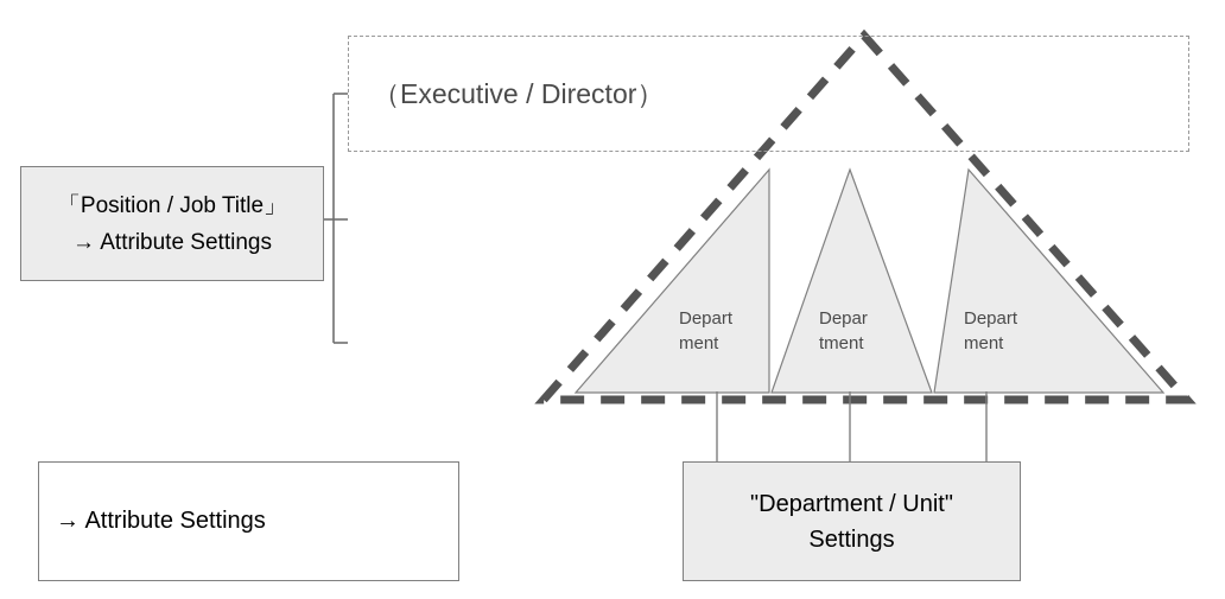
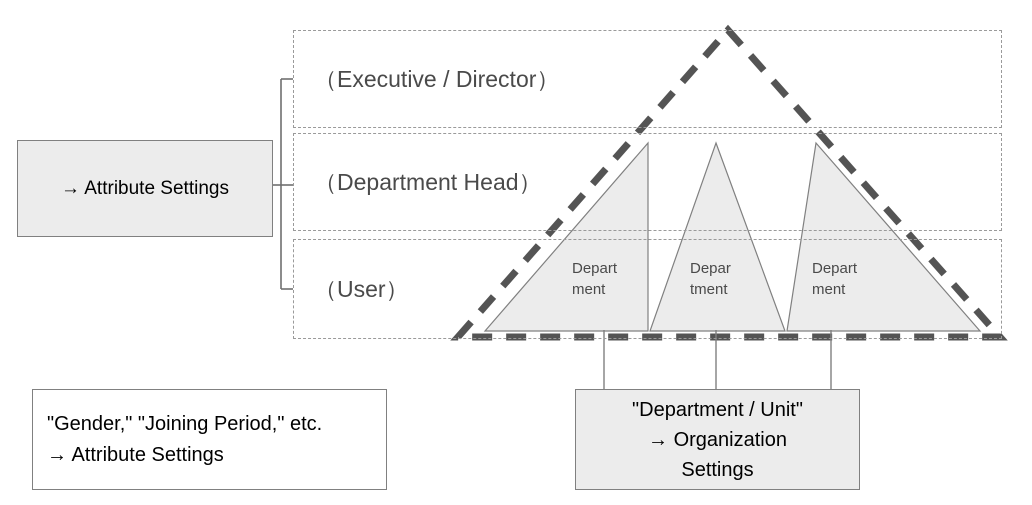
  （Executive / Director）
+ （Department Head）
+ （User）
  Depart
  ment
  Depar
  tment
  Depart
  ment
- 「Position / Job Title」
  → Attribute Settings
+ "Gender," "Joining Period," etc.
  → Attribute Settings
  "Department / Unit"
+ → Organization
  Settings
